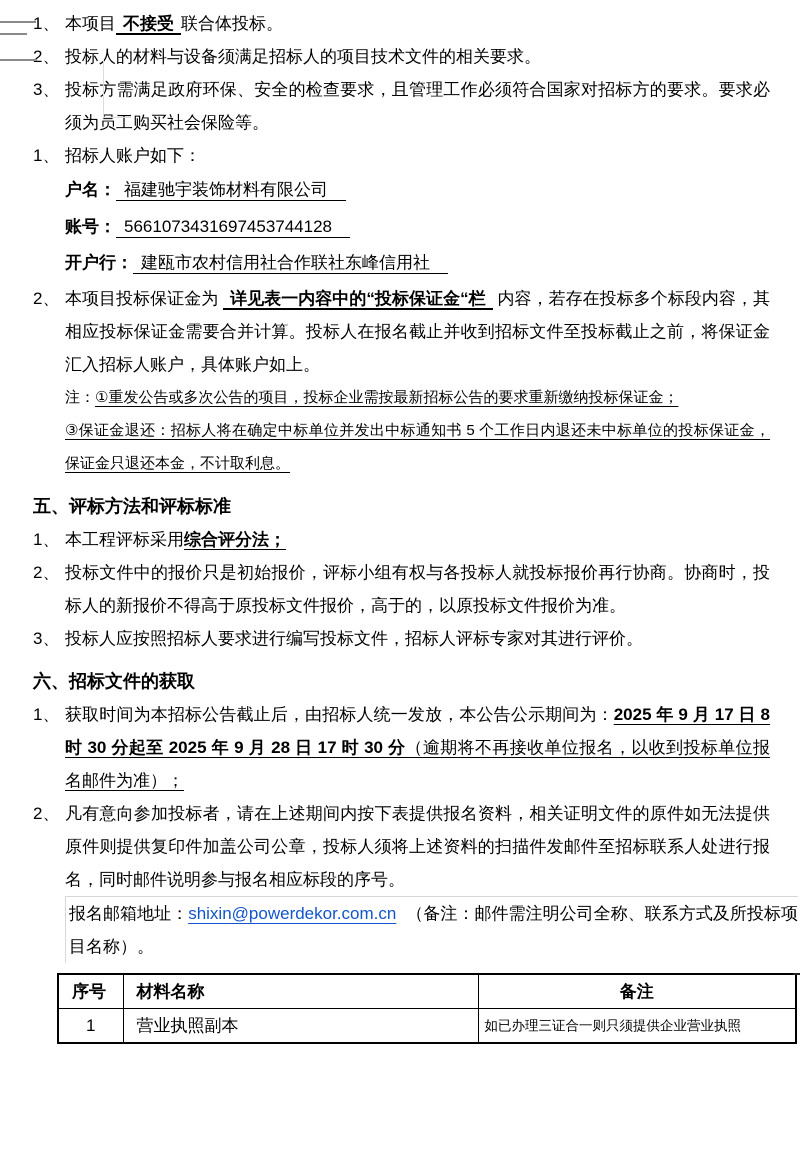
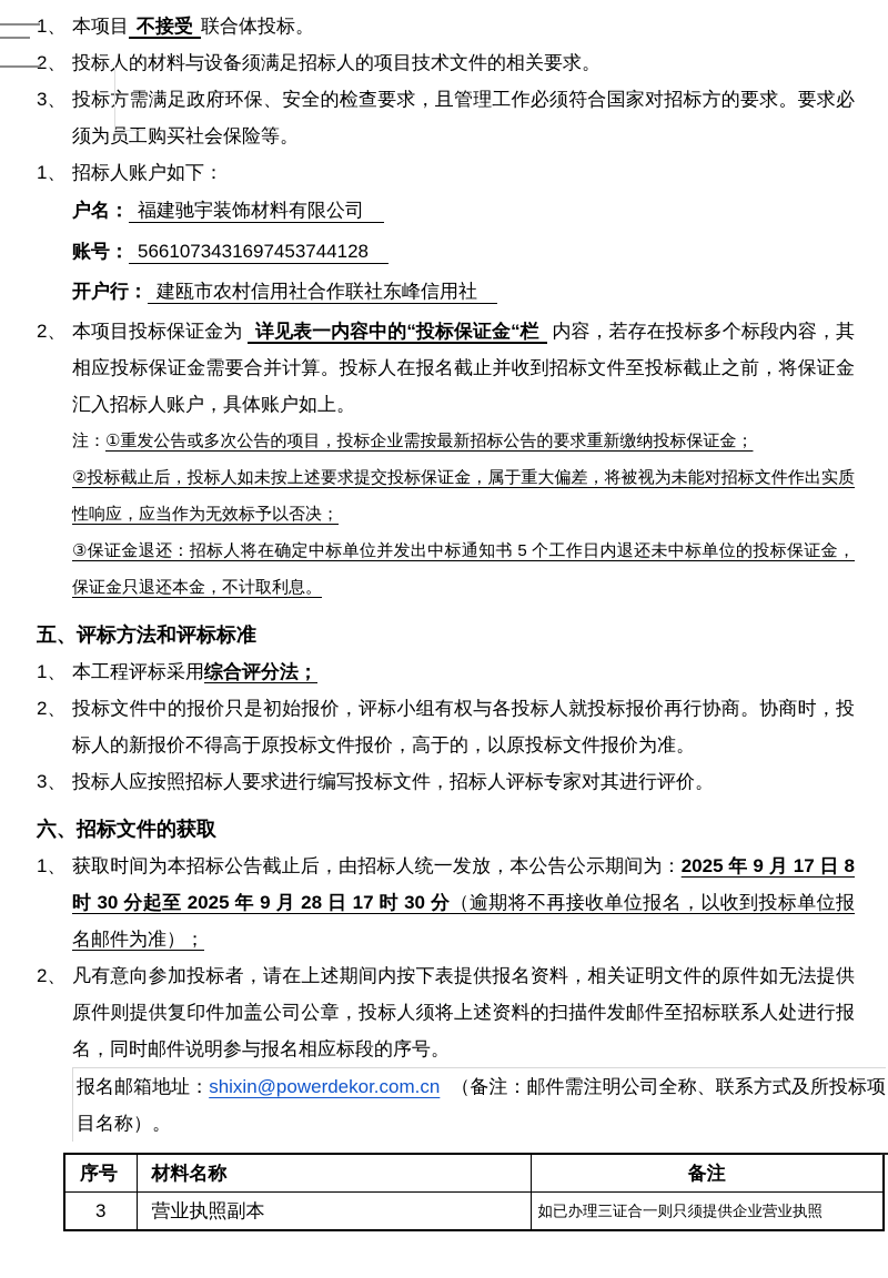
  1、
  本项目 不接受 联合体投标。
  2、
  投标人的材料与设备须满足招标人的项目技术文件的相关要求。
  3、
  投标方需满足政府环保、安全的检查要求，且管理工作必须符合国家对招标方的要求。要求必须为员工购买社会保险等。
  1、
  招标人账户如下：
  户名： 福建驰宇装饰材料有限公司
  账号： 5661073431697453744128
  开户行： 建瓯市农村信用社合作联社东峰信用社
  2、
  本项目投标保证金为 详见表一内容中的“投标保证金“栏 内容，若存在投标多个标段内容，其相应投标保证金需要合并计算。投标人在报名截止并收到招标文件至投标截止之前，将保证金汇入招标人账户，具体账户如上。
  注：①重发公告或多次公告的项目，投标企业需按最新招标公告的要求重新缴纳投标保证金；
+ ②投标截止后，投标人如未按上述要求提交投标保证金，属于重大偏差，将被视为未能对招标文件作出实质性响应，应当作为无效标予以否决；
  ③保证金退还：招标人将在确定中标单位并发出中标通知书 5 个工作日内退还未中标单位的投标保证金，保证金只退还本金，不计取利息。
  五、评标方法和评标标准
  1、
  本工程评标采用综合评分法；
  2、
  投标文件中的报价只是初始报价，评标小组有权与各投标人就投标报价再行协商。协商时，投标人的新报价不得高于原投标文件报价，高于的，以原投标文件报价为准。
  3、
  投标人应按照招标人要求进行编写投标文件，招标人评标专家对其进行评价。
  六、招标文件的获取
  1、
  获取时间为本招标公告截止后，由招标人统一发放，本公告公示期间为：2025 年 9 月 17 日 8 时 30 分起至 2025 年 9 月 28 日 17 时 30 分（逾期将不再接收单位报名，以收到投标单位报名邮件为准）；
  2、
  凡有意向参加投标者，请在上述期间内按下表提供报名资料，相关证明文件的原件如无法提供原件则提供复印件加盖公司公章，投标人须将上述资料的扫描件发邮件至招标联系人处进行报名，同时邮件说明参与报名相应标段的序号。
  报名邮箱地址：shixin@powerdekor.com.cn （备注：邮件需注明公司全称、联系方式及所投标项目名称）。
  序号	材料名称	备注
- 1	营业执照副本	如已办理三证合一则只须提供企业营业执照
+ 3	营业执照副本	如已办理三证合一则只须提供企业营业执照
